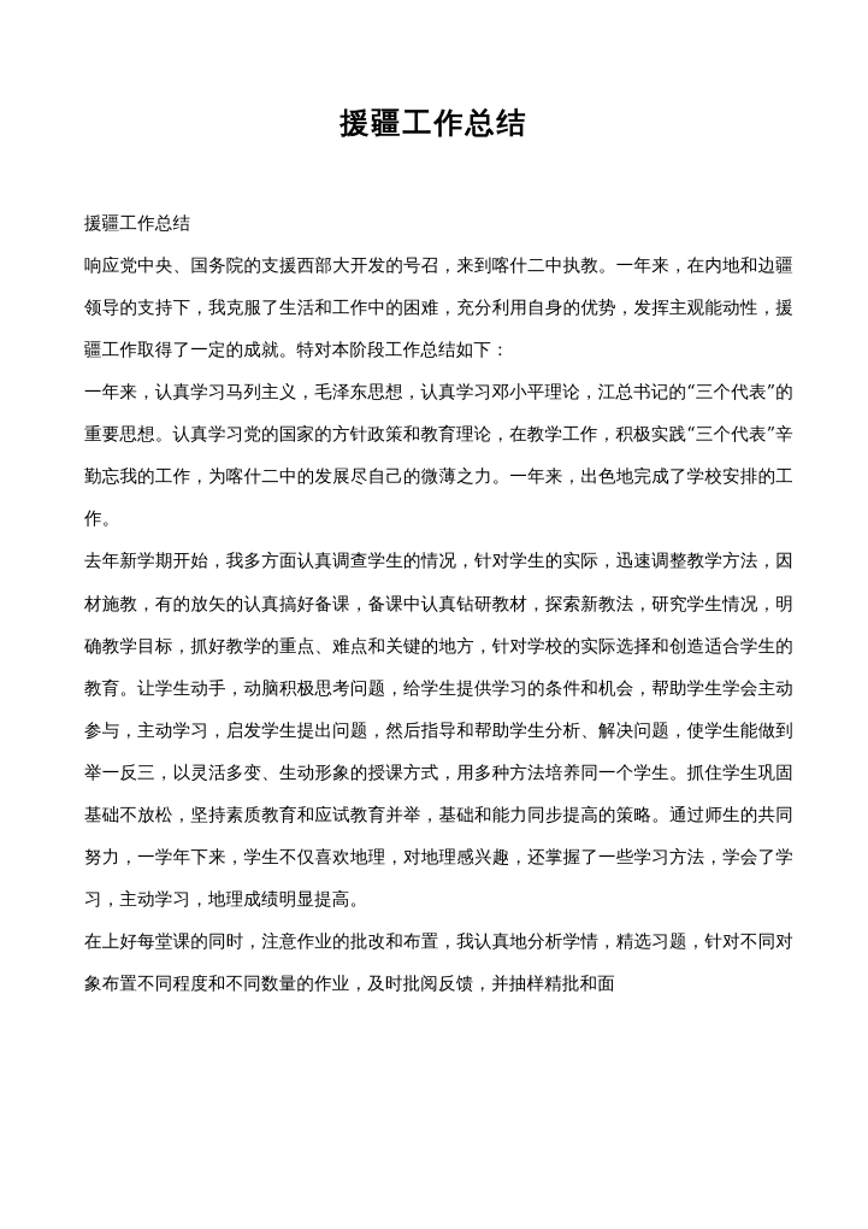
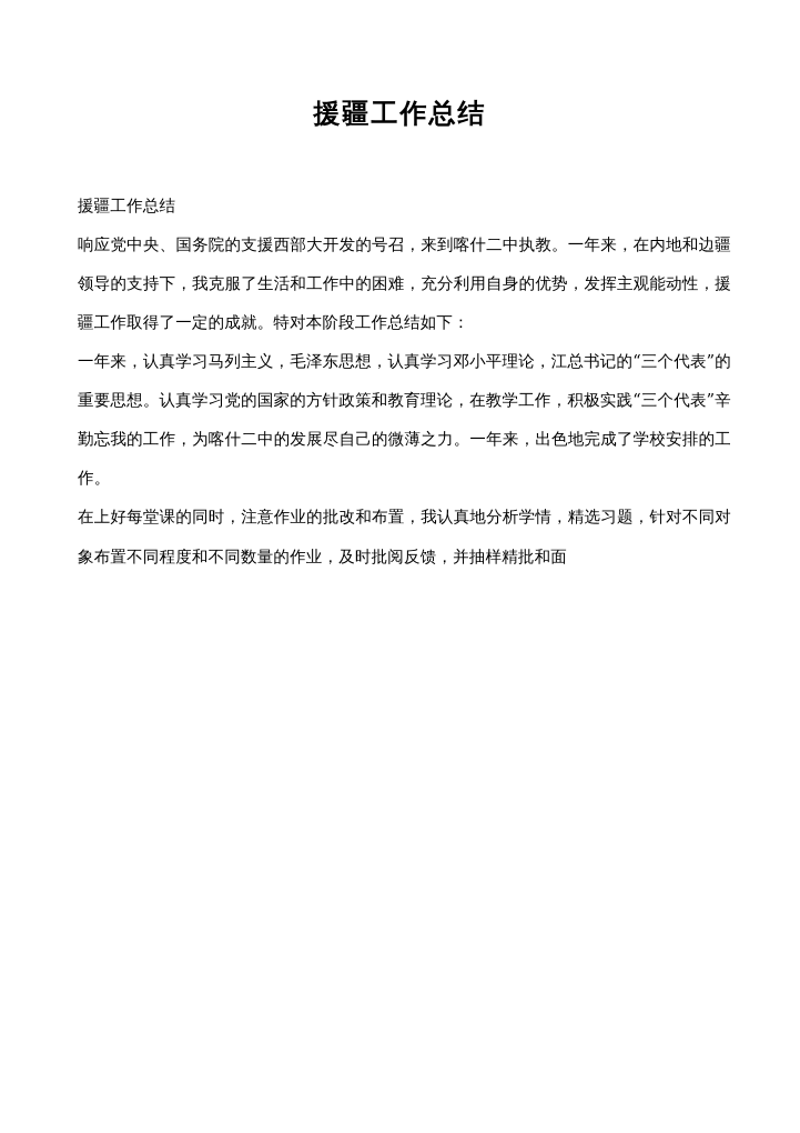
  援疆工作总结
  援疆工作总结
  响应党中央、国务院的支援西部大开发的号召，来到喀什二中执教。一年来，在内地和边疆领导的支持下，我克服了生活和工作中的困难，充分利用自身的优势，发挥主观能动性，援疆工作取得了一定的成就。特对本阶段工作总结如下：
  一年来，认真学习马列主义，毛泽东思想，认真学习邓小平理论，江总书记的“三个代表”的重要思想。认真学习党的国家的方针政策和教育理论，在教学工作，积极实践“三个代表”辛勤忘我的工作，为喀什二中的发展尽自己的微薄之力。一年来，出色地完成了学校安排的工作。
- 去年新学期开始，我多方面认真调查学生的情况，针对学生的实际，迅速调整教学方法，因材施教，有的放矢的认真搞好备课，备课中认真钻研教材，探索新教法，研究学生情况，明确教学目标，抓好教学的重点、难点和关键的地方，针对学校的实际选择和创造适合学生的教育。让学生动手，动脑积极思考问题，给学生提供学习的条件和机会，帮助学生学会主动参与，主动学习，启发学生提出问题，然后指导和帮助学生分析、解决问题，使学生能做到举一反三，以灵活多变、生动形象的授课方式，用多种方法培养同一个学生。抓住学生巩固基础不放松，坚持素质教育和应试教育并举，基础和能力同步提高的策略。通过师生的共同努力，一学年下来，学生不仅喜欢地理，对地理感兴趣，还掌握了一些学习方法，学会了学习，主动学习，地理成绩明显提高。
  在上好每堂课的同时，注意作业的批改和布置，我认真地分析学情，精选习题，针对不同对象布置不同程度和不同数量的作业，及时批阅反馈，并抽样精批和面
